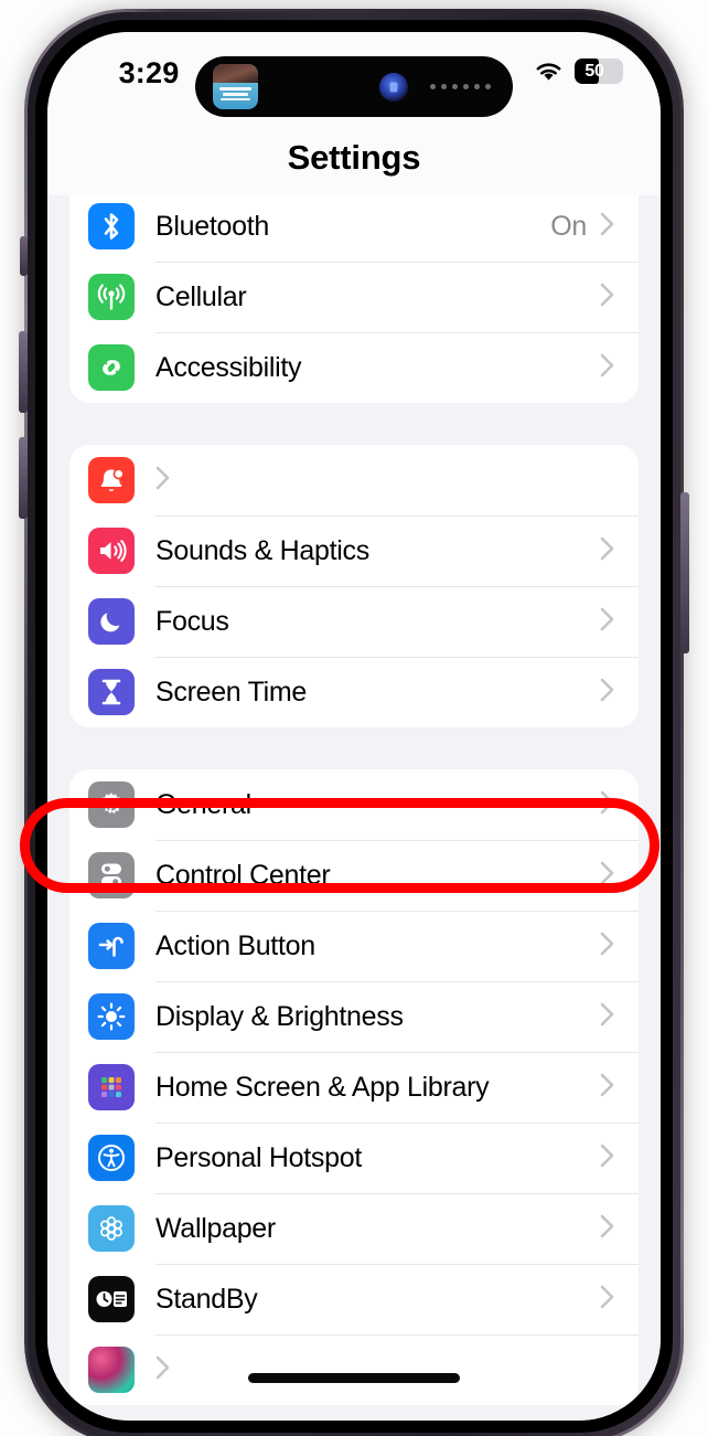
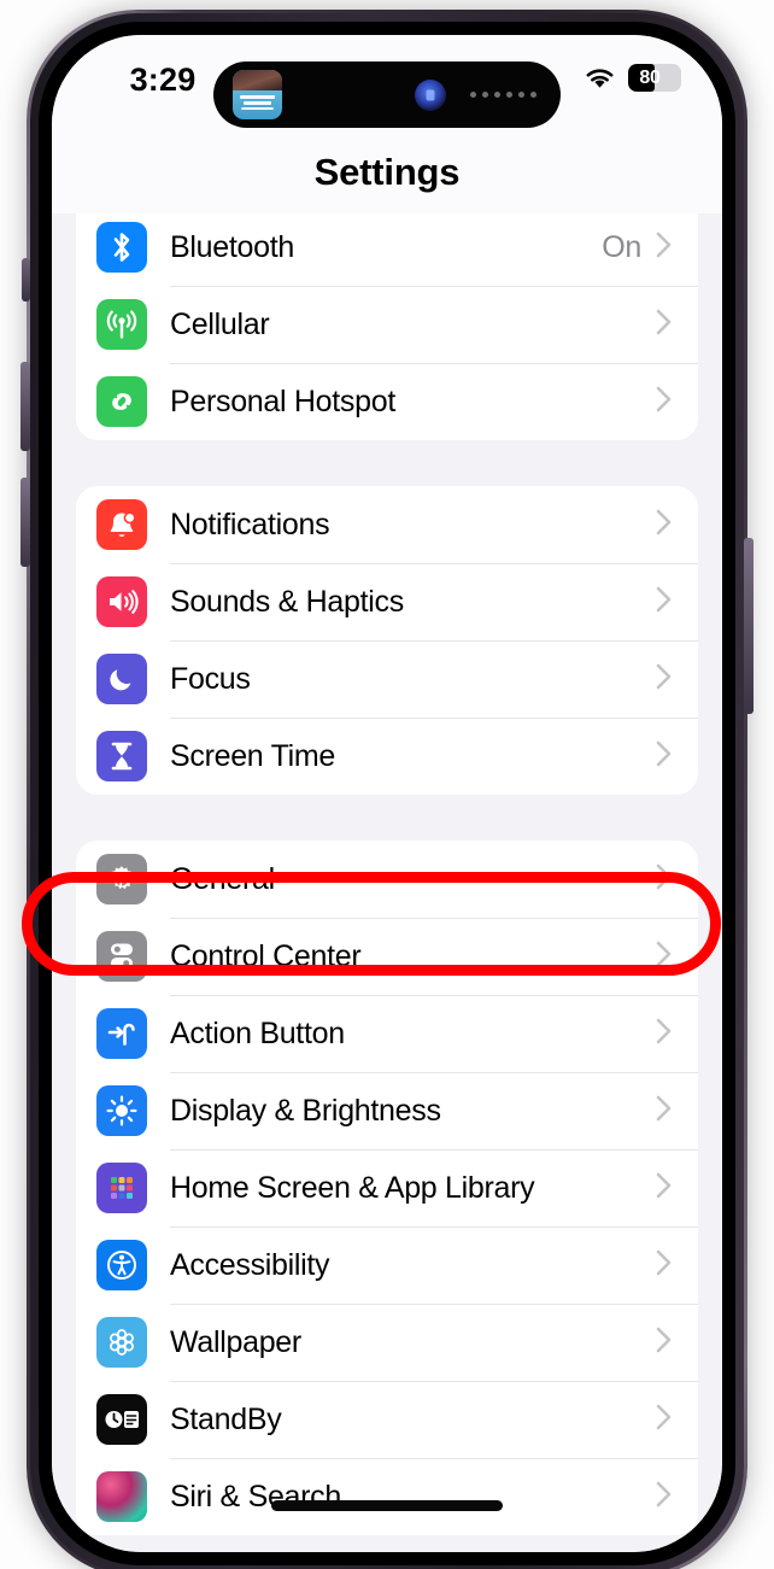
  3:29
- 50
+ 80
  Settings
  Bluetooth
  On
  Cellular
- Accessibility
+ Personal Hotspot
+ Notifications
  Sounds & Haptics
  Focus
  Screen Time
  General
  Control Center
  Action Button
  Display & Brightness
  Home Screen & App Library
- Personal Hotspot
+ Accessibility
  Wallpaper
  StandBy
+ Siri & Search
